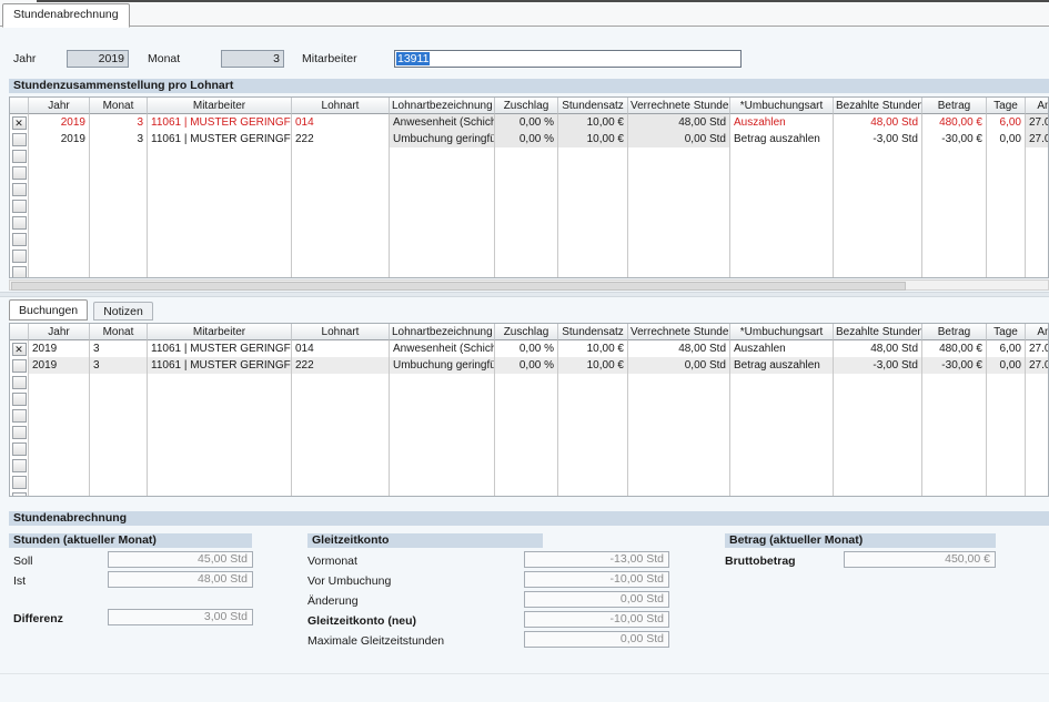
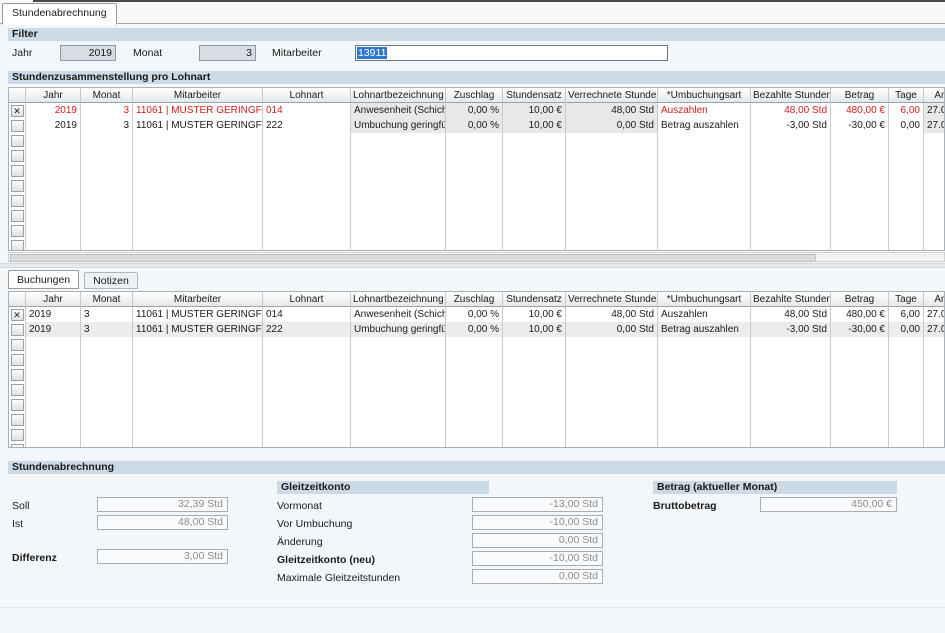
  Stundenabrechnung
+ Filter
  Jahr
  2019
  Monat
  3
  Mitarbeiter
  13911
  Stundenzusammenstellung pro Lohnart
  Jahr
  Monat
  Mitarbeiter
  Lohnart
  Lohnartbezeichnung
  Zuschlag
  Stundensatz
  Verrechnete Stunde
  *Umbuchungsart
  Bezahlte Stunden
  Betrag
  Tage
  ✕
  2019
  3
  11061 | MUSTER GERINGF
  014
  Anwesenheit (Schich
  0,00 %
  10,00 €
  48,00 Std
  Auszahlen
  48,00 Std
  480,00 €
  6,00
  27.0
  2019
  3
  11061 | MUSTER GERINGF
  222
  Umbuchung geringfü
  0,00 %
  10,00 €
  0,00 Std
  Betrag auszahlen
  -3,00 Std
  -30,00 €
  0,00
  27.0
  Buchungen Notizen
  Jahr
  Monat
  Mitarbeiter
  Lohnart
  Lohnartbezeichnung
  Zuschlag
  Stundensatz
  Verrechnete Stunde
  *Umbuchungsart
  Bezahlte Stunden
  Betrag
  Tage
  ✕
  2019
  3
  11061 | MUSTER GERINGF
  014
  Anwesenheit (Schich
  0,00 %
  10,00 €
  48,00 Std
  Auszahlen
  48,00 Std
  480,00 €
  6,00
  27.0
  2019
  3
  11061 | MUSTER GERINGF
  222
  Umbuchung geringfü
  0,00 %
  10,00 €
  0,00 Std
  Betrag auszahlen
  -3,00 Std
  -30,00 €
  0,00
  27.0
  Stundenabrechnung
- Stunden (aktueller Monat)
  Soll
- 45,00 Std
+ 32,39 Std
  Ist
  48,00 Std
  Differenz
  3,00 Std
  Gleitzeitkonto
  Vormonat
  -13,00 Std
  Vor Umbuchung
  -10,00 Std
  Änderung
  0,00 Std
  Gleitzeitkonto (neu)
  -10,00 Std
  Maximale Gleitzeitstunden
  0,00 Std
  Betrag (aktueller Monat)
  Bruttobetrag
  450,00 €
